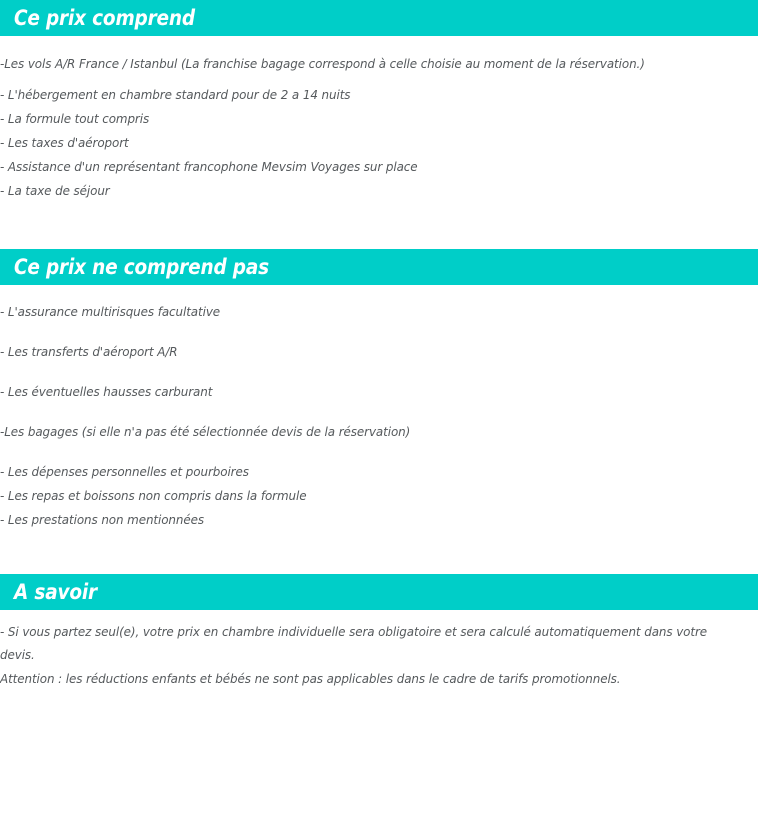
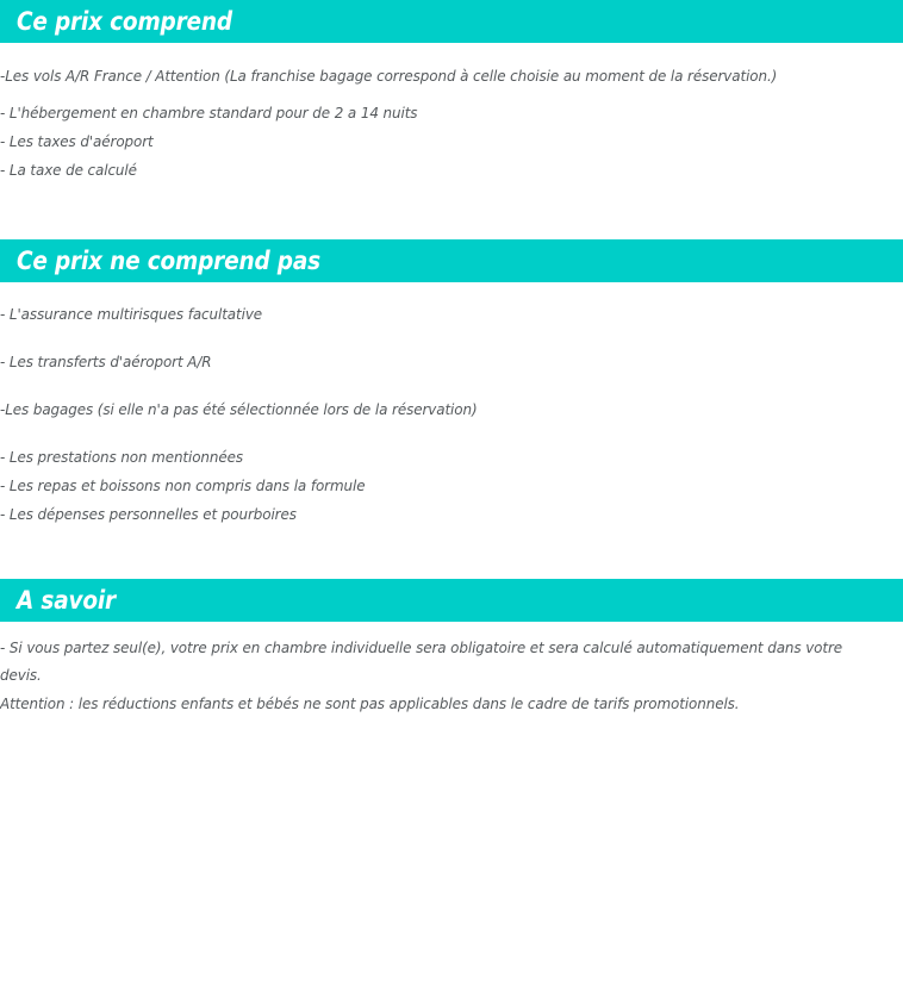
  Ce prix comprend
- -Les vols A/R France / Istanbul (La franchise bagage correspond à celle choisie au moment de la réservation.)
+ -Les vols A/R France / Attention (La franchise bagage correspond à celle choisie au moment de la réservation.)
  - L'hébergement en chambre standard pour de 2 a 14 nuits
- - La formule tout compris
  - Les taxes d'aéroport
- - Assistance d'un représentant francophone Mevsim Voyages sur place
- - La taxe de séjour
+ - La taxe de calculé
  Ce prix ne comprend pas
  - L'assurance multirisques facultative
  - Les transferts d'aéroport A/R
- - Les éventuelles hausses carburant
- -Les bagages (si elle n'a pas été sélectionnée devis de la réservation)
+ -Les bagages (si elle n'a pas été sélectionnée lors de la réservation)
- - Les dépenses personnelles et pourboires
+ - Les prestations non mentionnées
  - Les repas et boissons non compris dans la formule
- - Les prestations non mentionnées
+ - Les dépenses personnelles et pourboires
  A savoir
  - Si vous partez seul(e), votre prix en chambre individuelle sera obligatoire et sera calculé automatiquement dans votre devis.
  Attention : les réductions enfants et bébés ne sont pas applicables dans le cadre de tarifs promotionnels.
